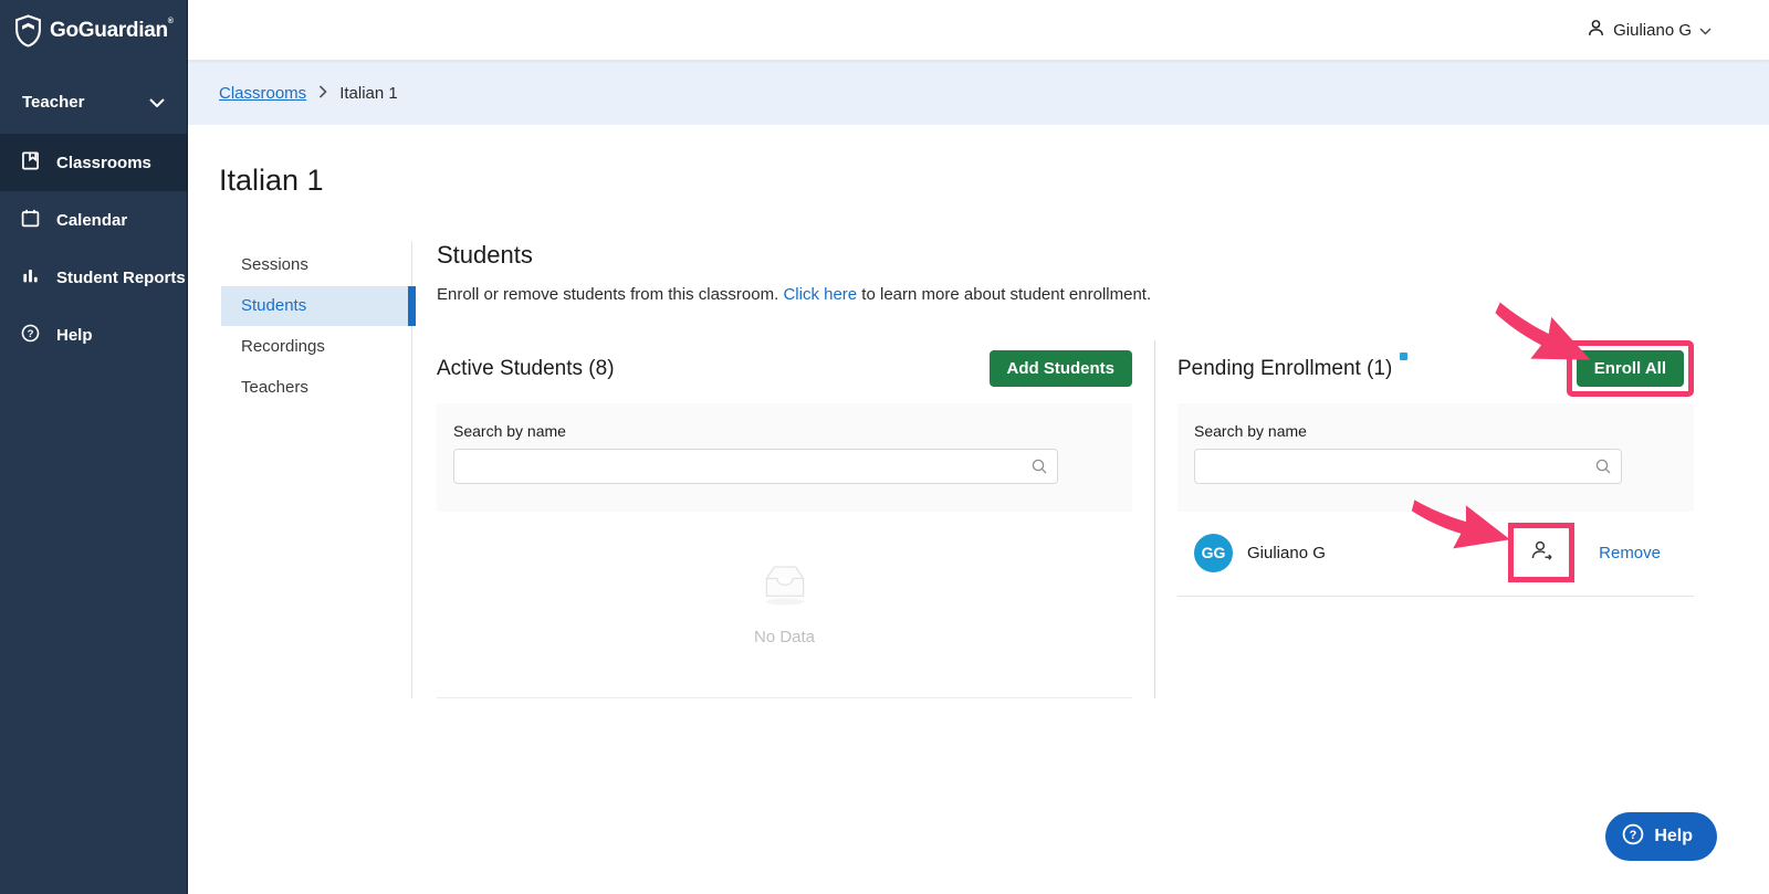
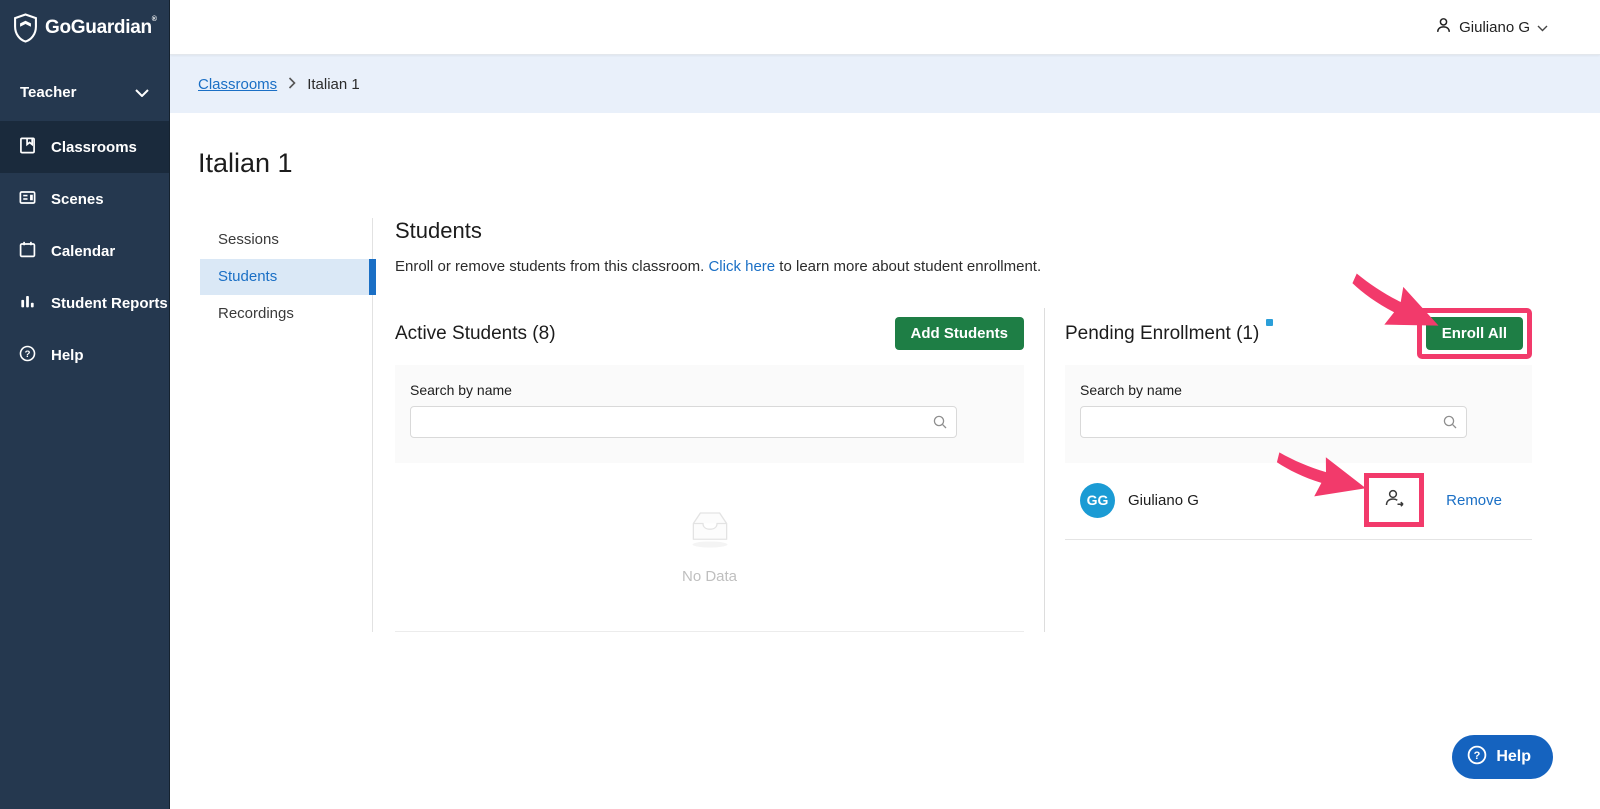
  GoGuardian
  Teacher
  Classrooms
+ Scenes
  Calendar
  Student Reports
  ?
  Help
  Giuliano G
  Classrooms
  Italian 1
  Italian 1
  Sessions
  Students
  Recordings
- Teachers
  Students
  Enroll or remove students from this classroom. Click here to learn more about student enrollment.
  Active Students (8)
  Add Students
  Search by name
  No Data
  Pending Enrollment (1)
  Enroll All
  Search by name
  GG
  Giuliano G
  Remove
  ?
  Help
